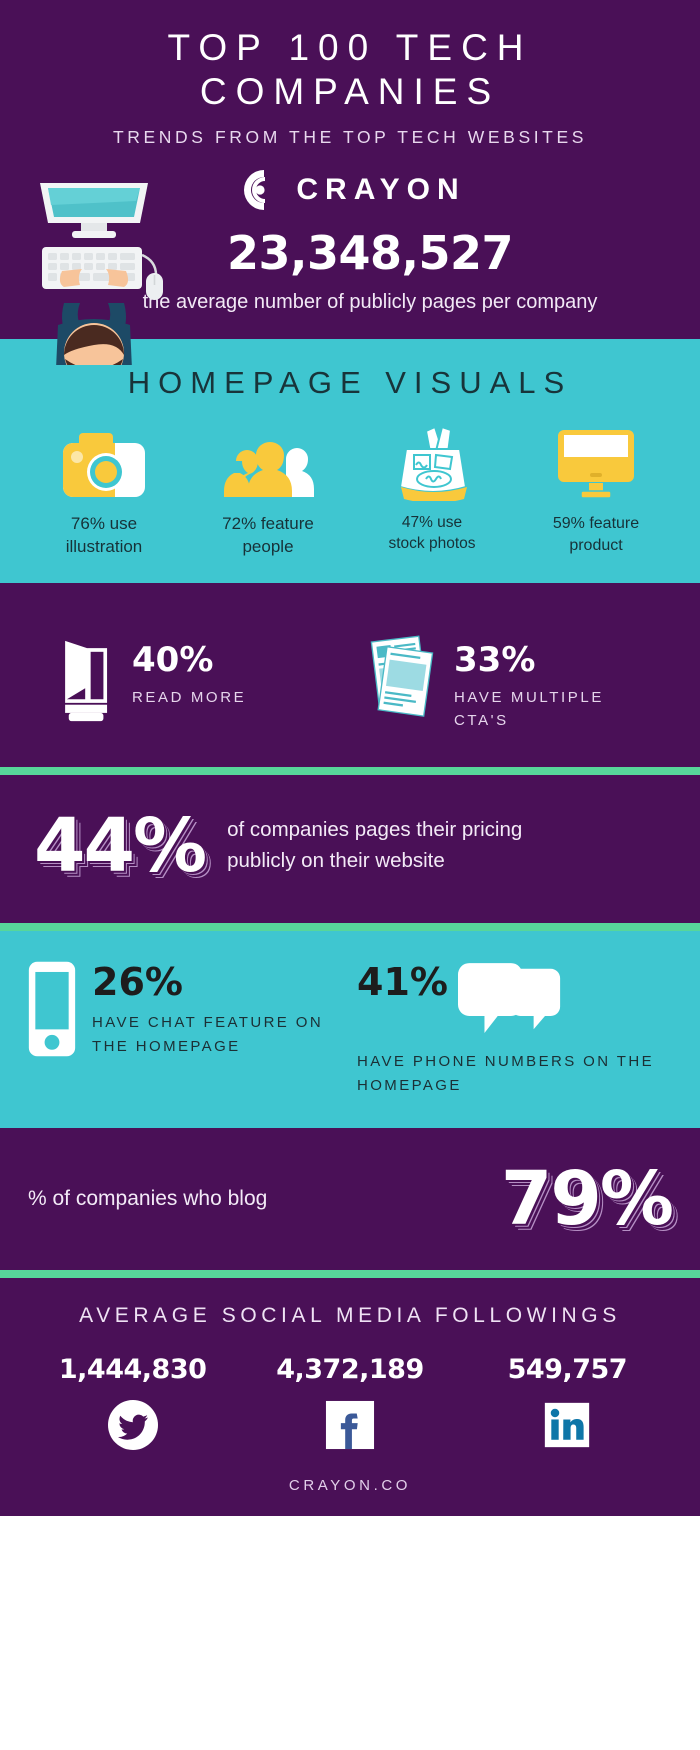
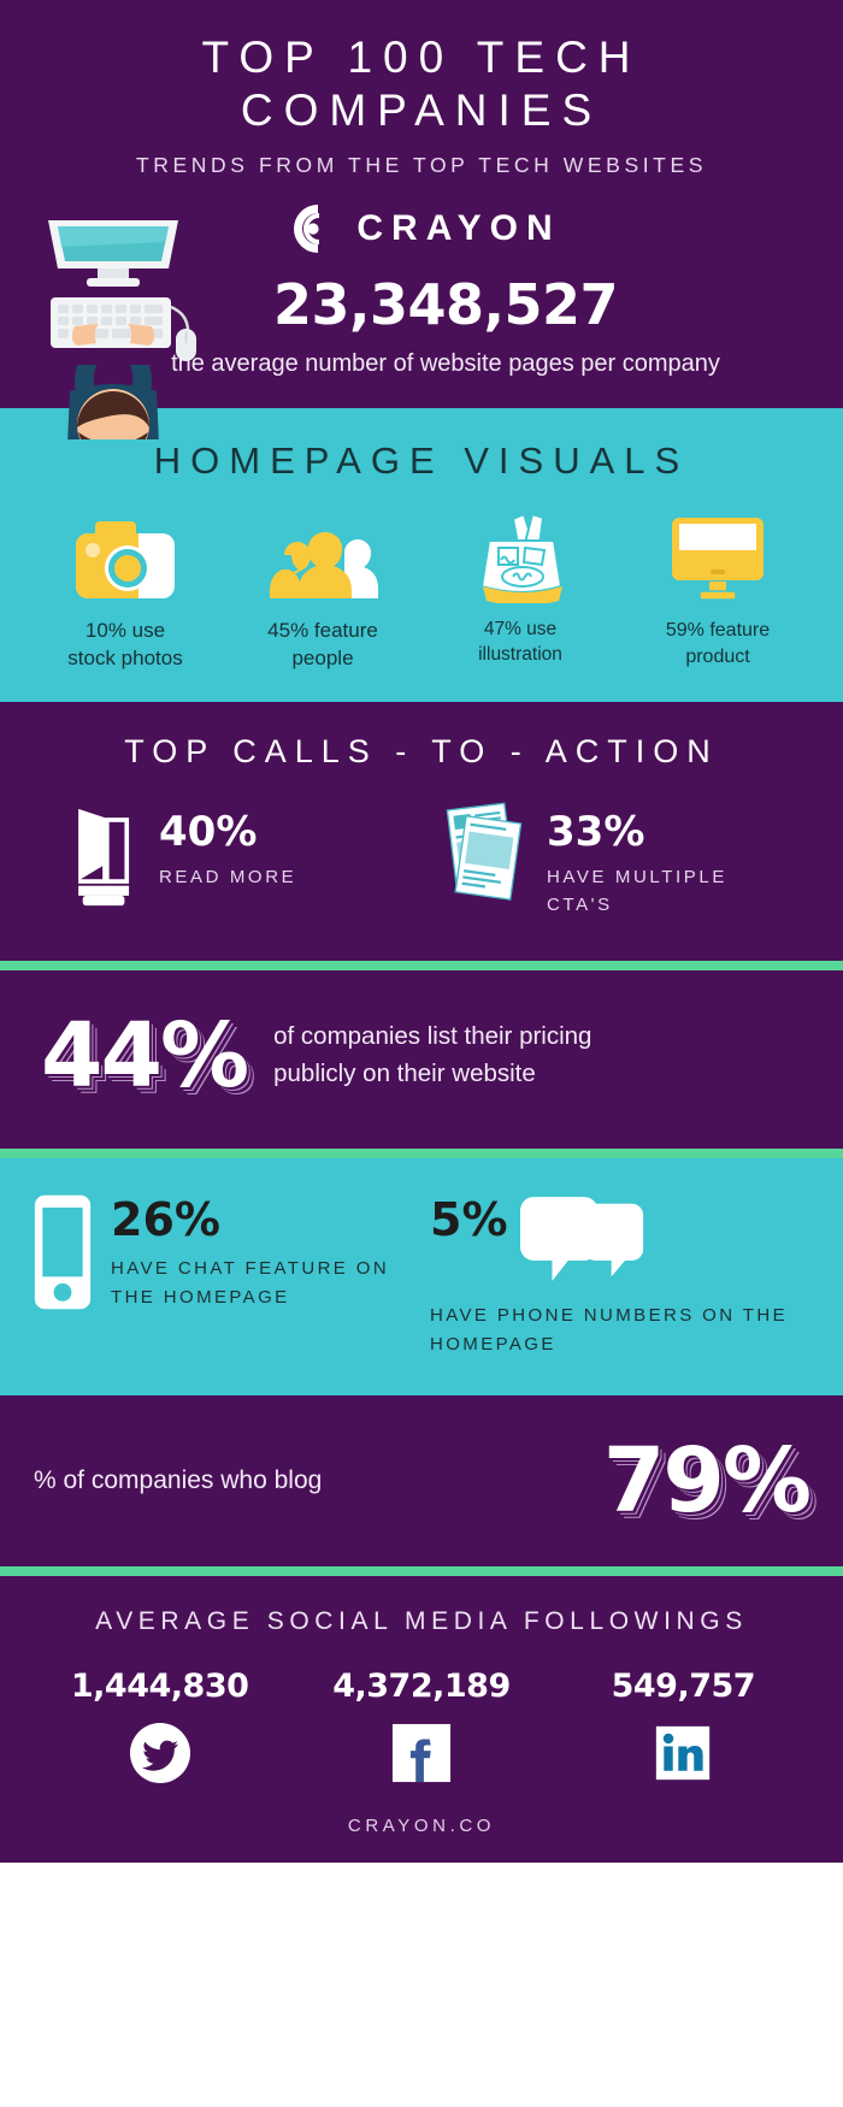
  TOP 100 TECH
  COMPANIES
  TRENDS FROM THE TOP TECH WEBSITES
  CRAYON
  23,348,527
- the average number of publicly pages per company
+ the average number of website pages per company
  HOMEPAGE VISUALS
- 76% use
+ 10% use
- illustration
+ stock photos
- 72% feature
+ 45% feature
  people
  47% use
- stock photos
+ illustration
  59% feature
  product
+ TOP CALLS - TO - ACTION
  40%
  READ MORE
  33%
  HAVE MULTIPLE CTA'S
  44%
- of companies pages their pricing
+ of companies list their pricing
  publicly on their website
  26%
  HAVE CHAT FEATURE ON THE HOMEPAGE
- 41%
+ 5%
  HAVE PHONE NUMBERS ON THE HOMEPAGE
  % of companies who blog
  79%
  AVERAGE SOCIAL MEDIA FOLLOWINGS
  1,444,830
  4,372,189
  549,757
  CRAYON.CO
